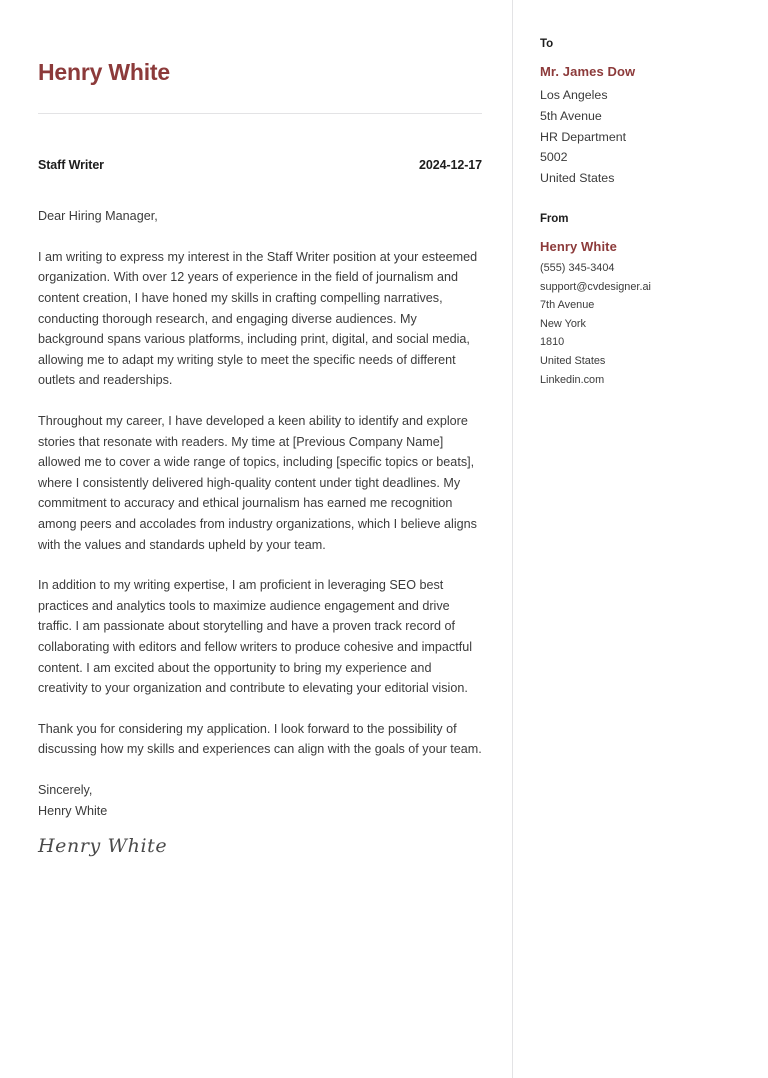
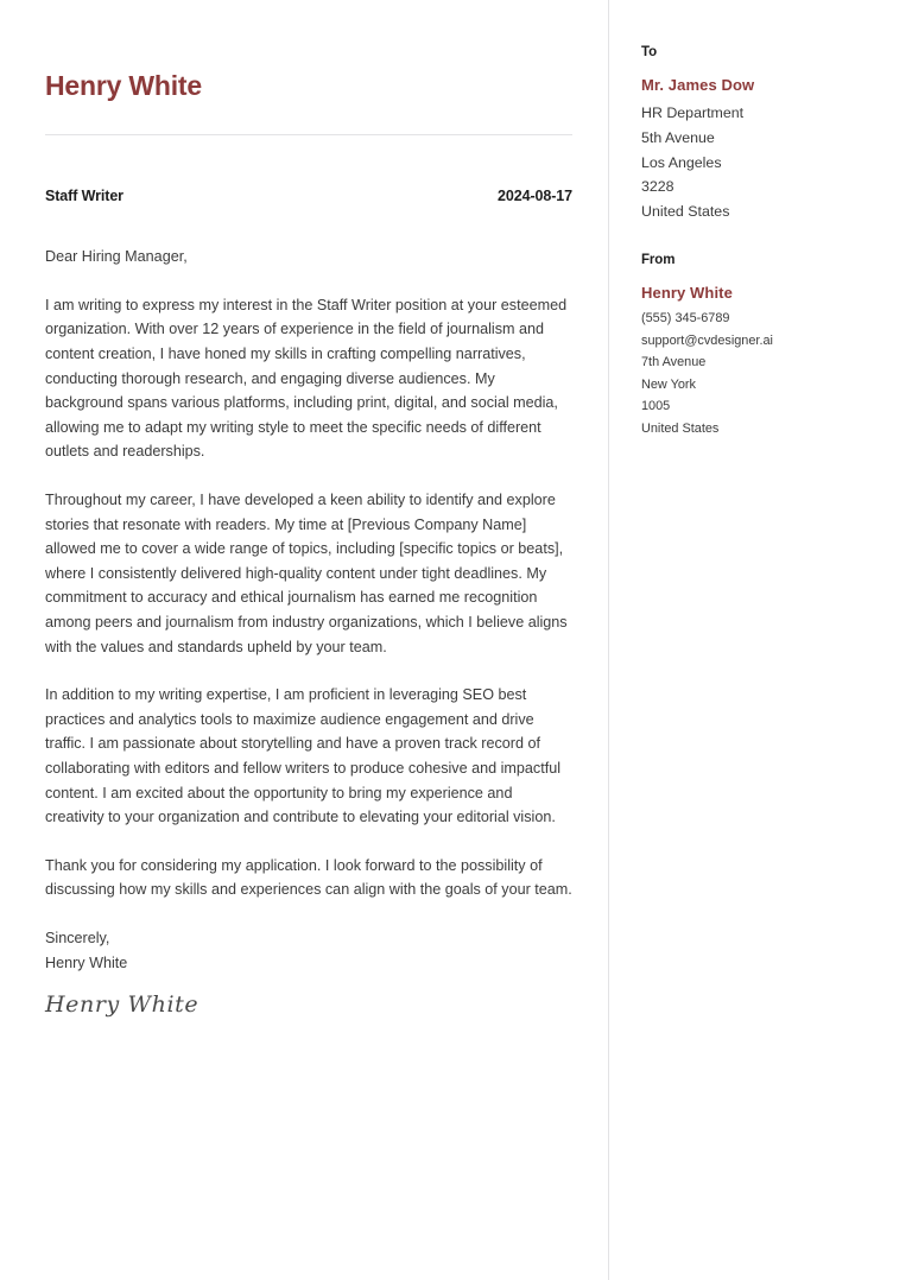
  Henry White
  Staff Writer
- 2024-12-17
+ 2024-08-17
  Dear Hiring Manager,
  I am writing to express my interest in the Staff Writer position at your esteemed organization. With over 12 years of experience in the field of journalism and content creation, I have honed my skills in crafting compelling narratives, conducting thorough research, and engaging diverse audiences. My background spans various platforms, including print, digital, and social media, allowing me to adapt my writing style to meet the specific needs of different outlets and readerships.
- Throughout my career, I have developed a keen ability to identify and explore stories that resonate with readers. My time at [Previous Company Name] allowed me to cover a wide range of topics, including [specific topics or beats], where I consistently delivered high-quality content under tight deadlines. My commitment to accuracy and ethical journalism has earned me recognition among peers and accolades from industry organizations, which I believe aligns with the values and standards upheld by your team.
+ Throughout my career, I have developed a keen ability to identify and explore stories that resonate with readers. My time at [Previous Company Name] allowed me to cover a wide range of topics, including [specific topics or beats], where I consistently delivered high-quality content under tight deadlines. My commitment to accuracy and ethical journalism has earned me recognition among peers and journalism from industry organizations, which I believe aligns with the values and standards upheld by your team.
  In addition to my writing expertise, I am proficient in leveraging SEO best practices and analytics tools to maximize audience engagement and drive traffic. I am passionate about storytelling and have a proven track record of collaborating with editors and fellow writers to produce cohesive and impactful content. I am excited about the opportunity to bring my experience and creativity to your organization and contribute to elevating your editorial vision.
  Thank you for considering my application. I look forward to the possibility of discussing how my skills and experiences can align with the goals of your team.
  Sincerely,
  Henry White
  Henry White
  To
  Mr. James Dow
- Los Angeles
+ HR Department
  5th Avenue
- HR Department
+ Los Angeles
- 5002
+ 3228
  United States
  From
  Henry White
- (555) 345-3404
+ (555) 345-6789
  support@cvdesigner.ai
  7th Avenue
  New York
- 1810
+ 1005
  United States
- Linkedin.com
